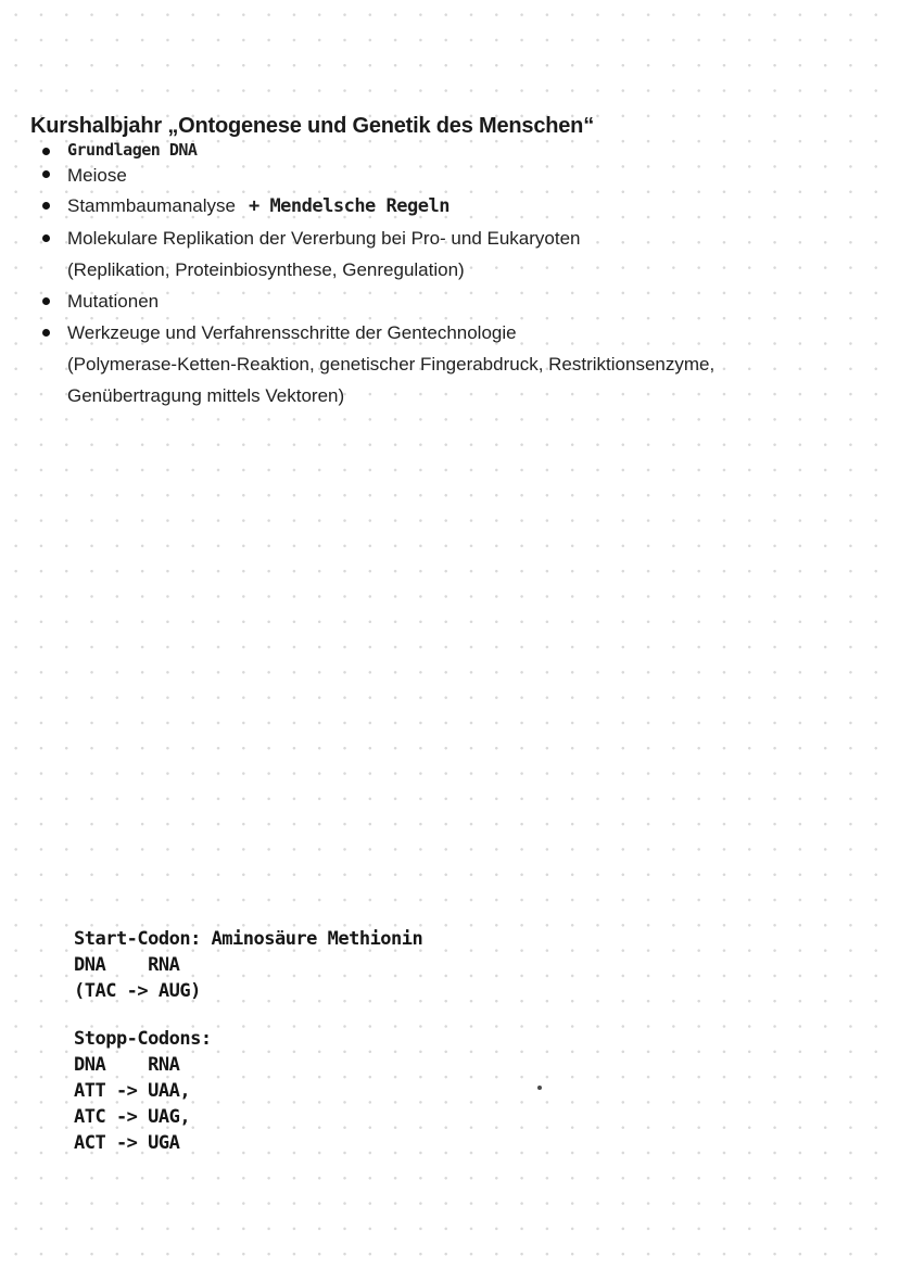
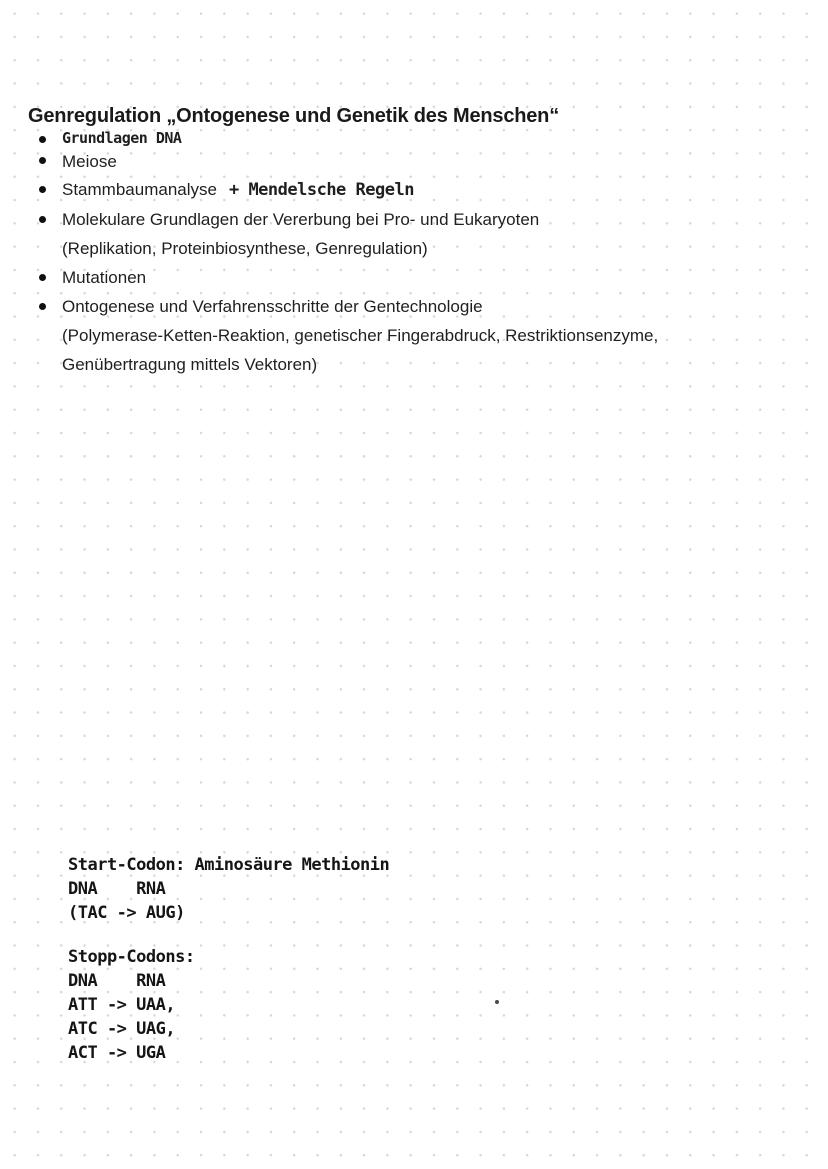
- Kurshalbjahr „Ontogenese und Genetik des Menschen“
+ Genregulation „Ontogenese und Genetik des Menschen“
  Grundlagen DNA
  Meiose
  Stammbaumanalyse + Mendelsche Regeln
- Molekulare Replikation der Vererbung bei Pro- und Eukaryoten
+ Molekulare Grundlagen der Vererbung bei Pro- und Eukaryoten
  (Replikation, Proteinbiosynthese, Genregulation)
  Mutationen
- Werkzeuge und Verfahrensschritte der Gentechnologie
+ Ontogenese und Verfahrensschritte der Gentechnologie
  (Polymerase-Ketten-Reaktion, genetischer Fingerabdruck, Restriktionsenzyme,
  Genübertragung mittels Vektoren)
  Start-Codon: Aminosäure Methionin
  DNA RNA
  (TAC -> AUG)
  Stopp-Codons:
  DNA RNA
  ATT -> UAA,
  ATC -> UAG,
  ACT -> UGA
